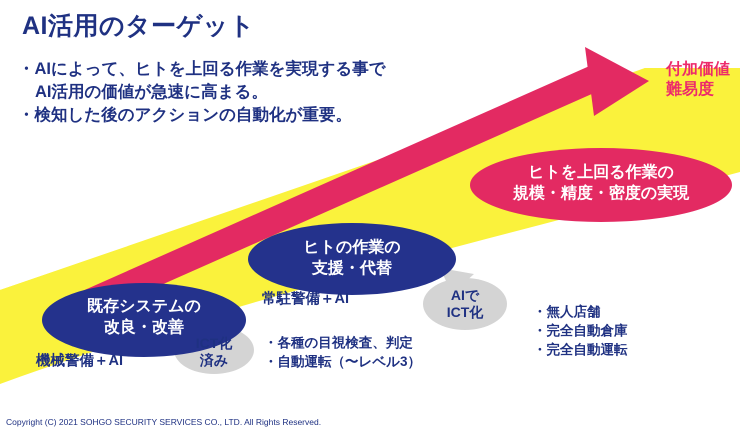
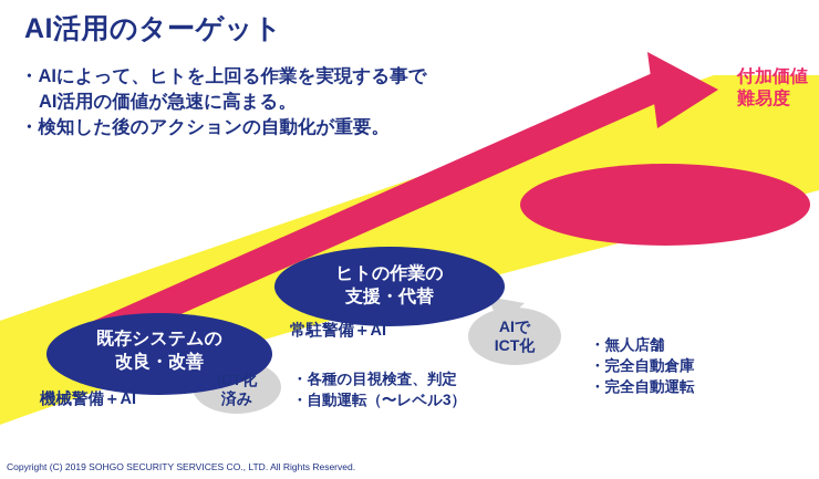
  AI活用のターゲット
  ・AIによって、ヒトを上回る作業を実現する事で
  AI活用の価値が急速に高まる。
  ・検知した後のアクションの自動化が重要。
  付加価値
  難易度
- ヒトを上回る作業の
- 規模・精度・密度の実現
  ・無人店舗
  ・完全自動倉庫
  ・完全自動運転
  ヒトの作業の
  支援・代替
  常駐警備＋AI
  ・各種の目視検査、判定
  ・自動運転（〜レベル3）
  AIで
  ICT化
  既存システムの
  改良・改善
  機械警備＋AI
  ICT化
  済み
- Copyright (C) 2021 SOHGO SECURITY SERVICES CO., LTD. All Rights Reserved.
+ Copyright (C) 2019 SOHGO SECURITY SERVICES CO., LTD. All Rights Reserved.
